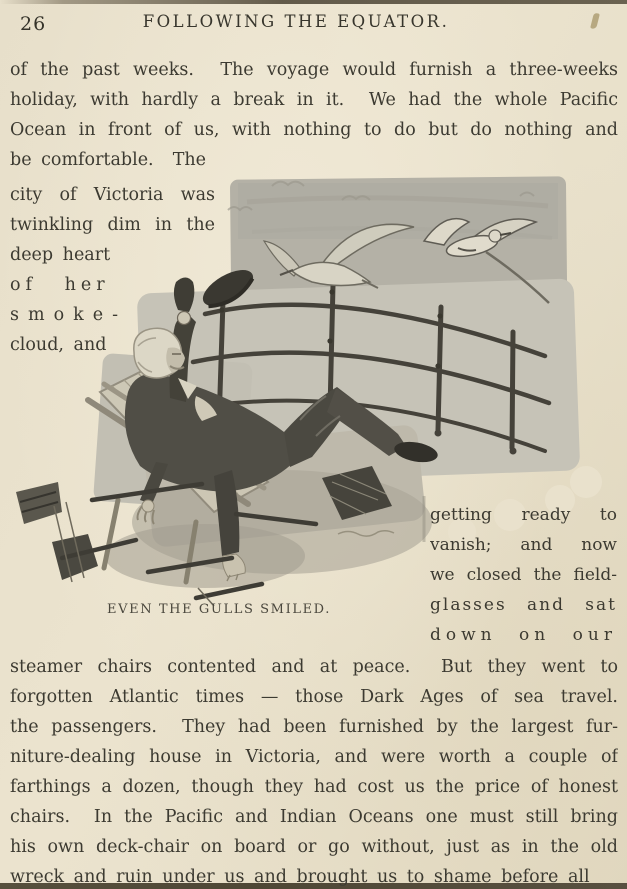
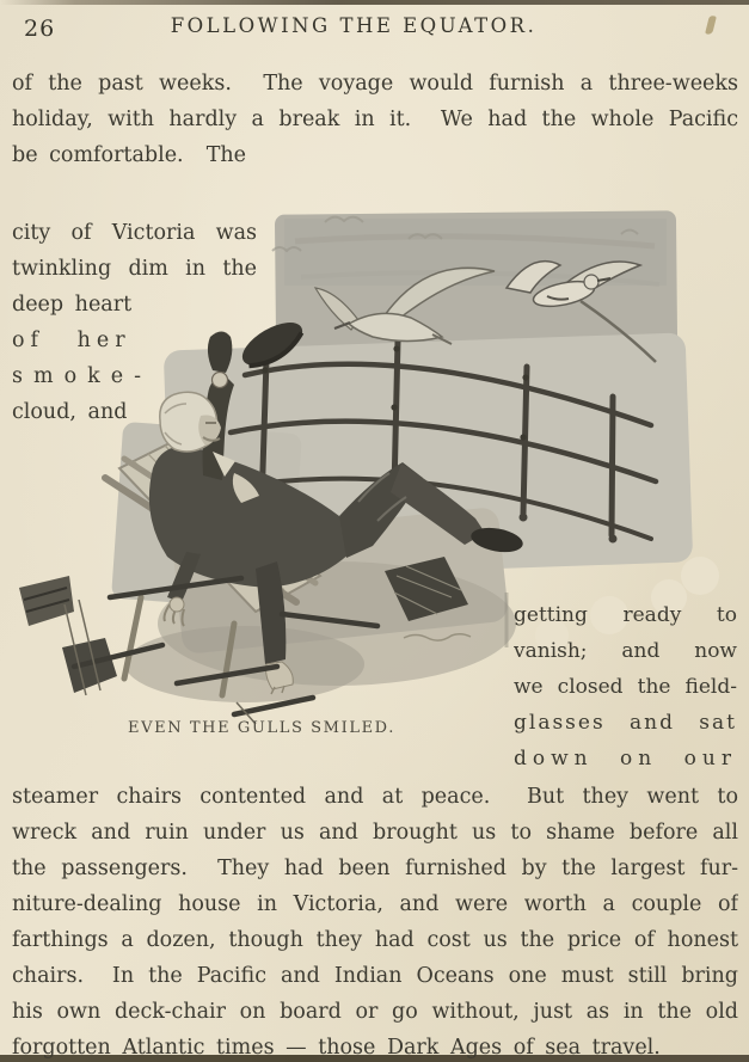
  26
  FOLLOWING THE EQUATOR.
  of the past weeks. The voyage would furnish a three-weeks
  holiday, with hardly a break in it. We had the whole Pacific
- Ocean in front of us, with nothing to do but do nothing and
  be comfortable. The
  city of Victoria was
  twinkling dim in the
  deep heart
  of her
  smoke-
  cloud, and
  getting ready to
  vanish; and now
  we closed the field-
  glasses and sat
  down on our
  steamer chairs contented and at peace. But they went to
- forgotten Atlantic times — those Dark Ages of sea travel.
+ wreck and ruin under us and brought us to shame before all
  the passengers. They had been furnished by the largest fur-
  niture-dealing house in Victoria, and were worth a couple of
  farthings a dozen, though they had cost us the price of honest
  chairs. In the Pacific and Indian Oceans one must still bring
  his own deck-chair on board or go without, just as in the old
- wreck and ruin under us and brought us to shame before all
+ forgotten Atlantic times — those Dark Ages of sea travel.
  EVEN THE GULLS SMILED.
